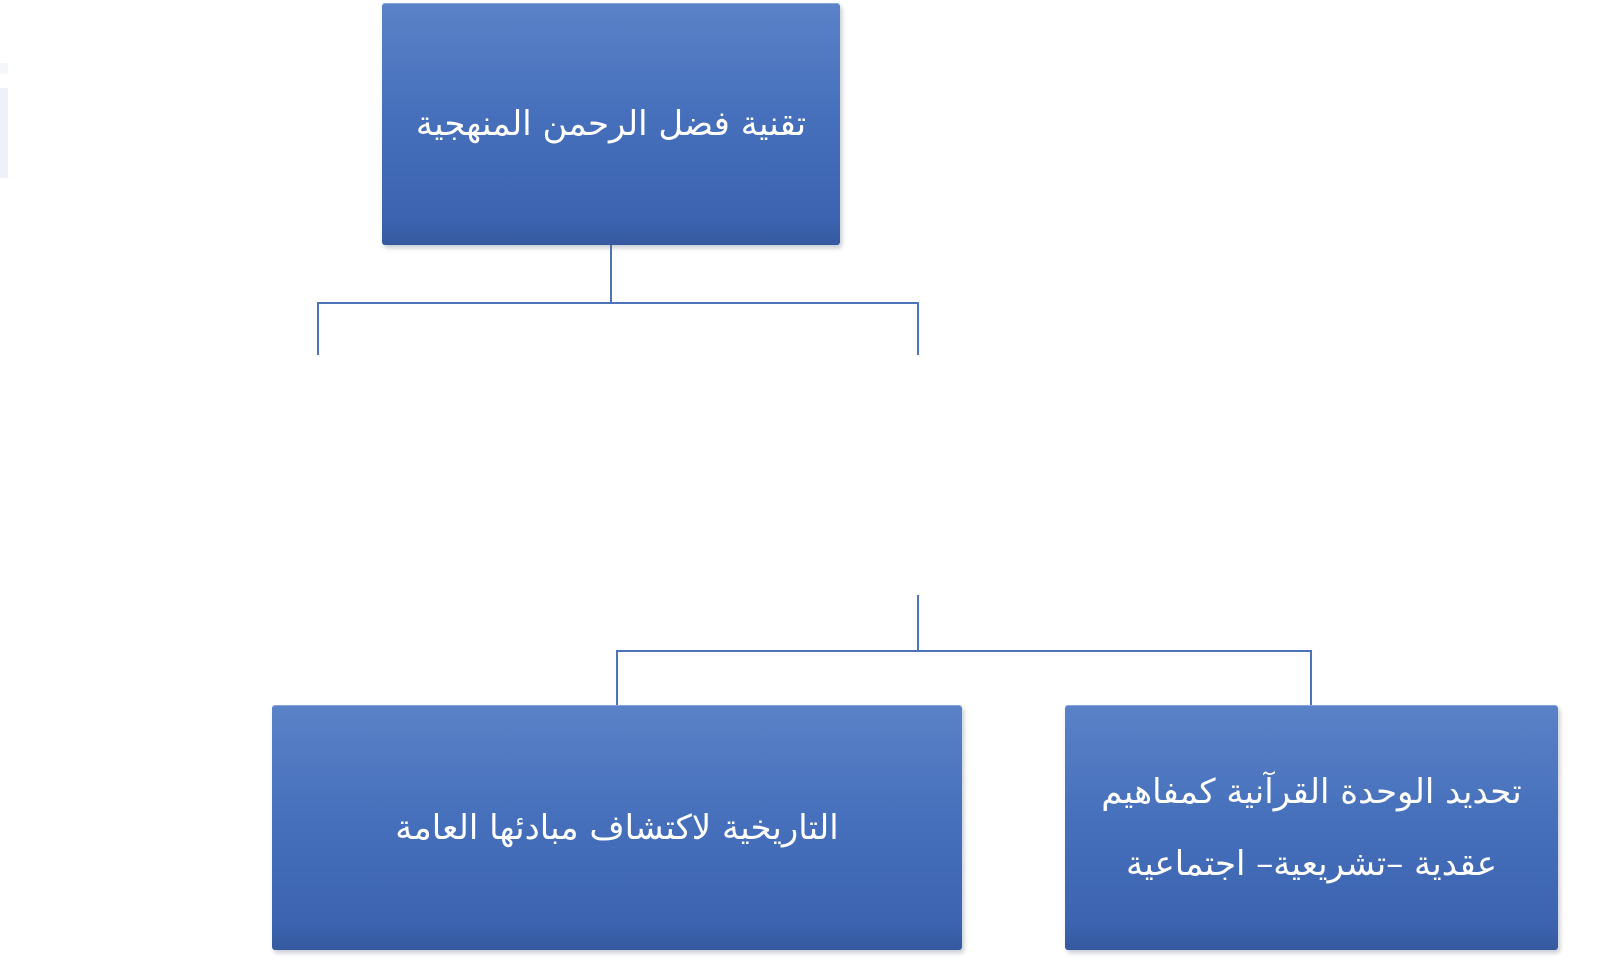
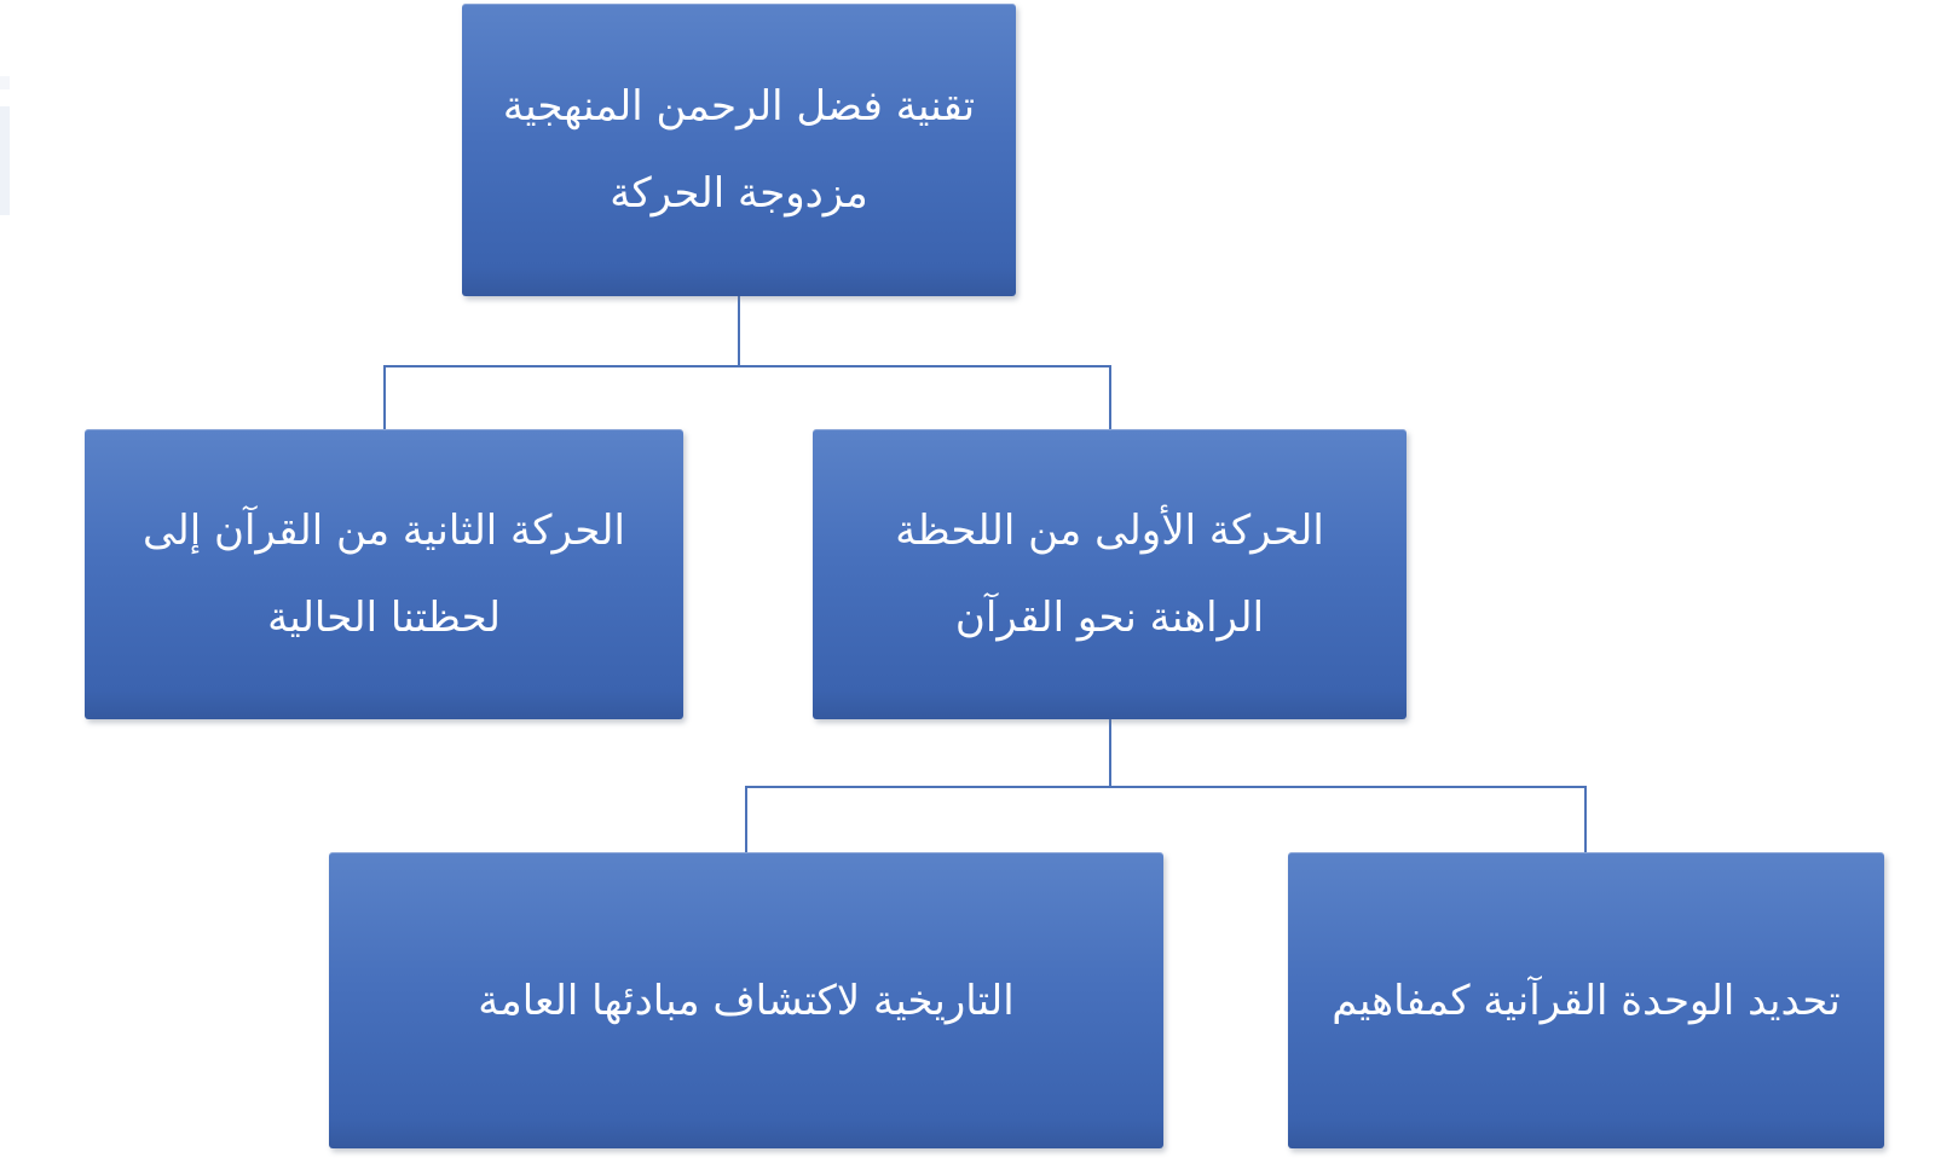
  تقنية فضل الرحمن المنهجية
+ مزدوجة الحركة
+ الحركة الثانية من القرآن إلى
+ لحظتنا الحالية
+ الحركة الأولى من اللحظة
+ الراهنة نحو القرآن
  التاريخية لاكتشاف مبادئها العامة
  تحديد الوحدة القرآنية كمفاهيم
- عقدية –تشريعية– اجتماعية
